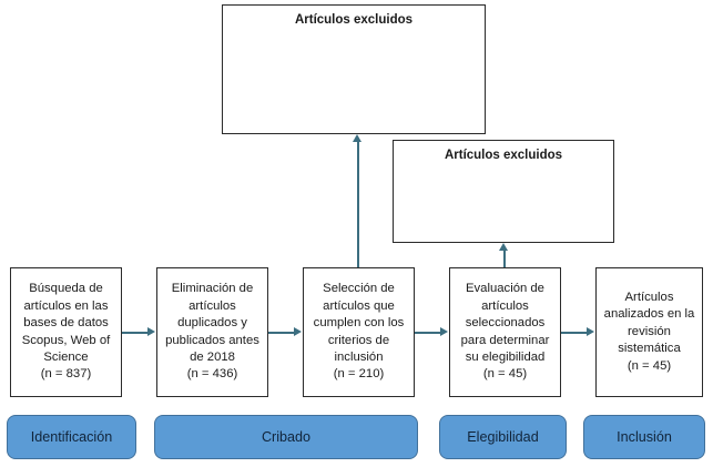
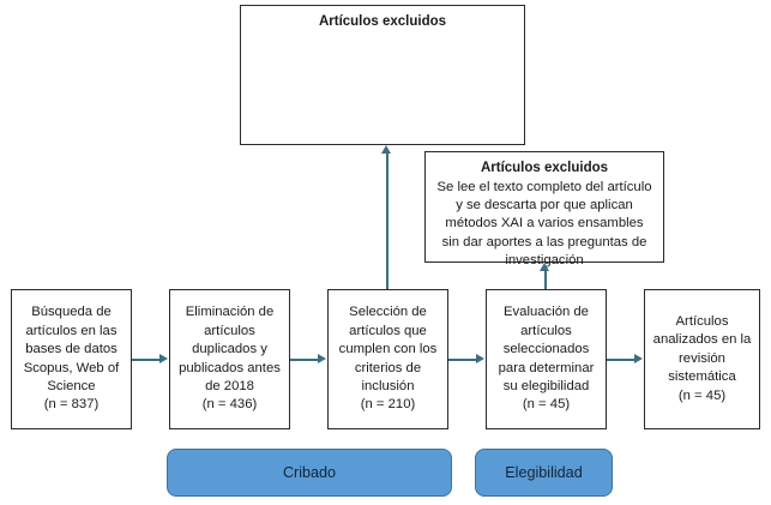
  Artículos excluidos
  Artículos excluidos
+ Se lee el texto completo del artículo y se descarta por que aplican métodos XAI a varios ensambles sin dar aportes a las preguntas de investigación
  Búsqueda de artículos en las bases de datos Scopus, Web of Science
  (n = 837)
  Eliminación de artículos duplicados y publicados antes de 2018
  (n = 436)
  Selección de artículos que cumplen con los criterios de inclusión
  (n = 210)
  Evaluación de artículos seleccionados para determinar su elegibilidad
  (n = 45)
  Artículos analizados en la revisión sistemática
  (n = 45)
- Identificación
  Cribado
  Elegibilidad
- Inclusión
